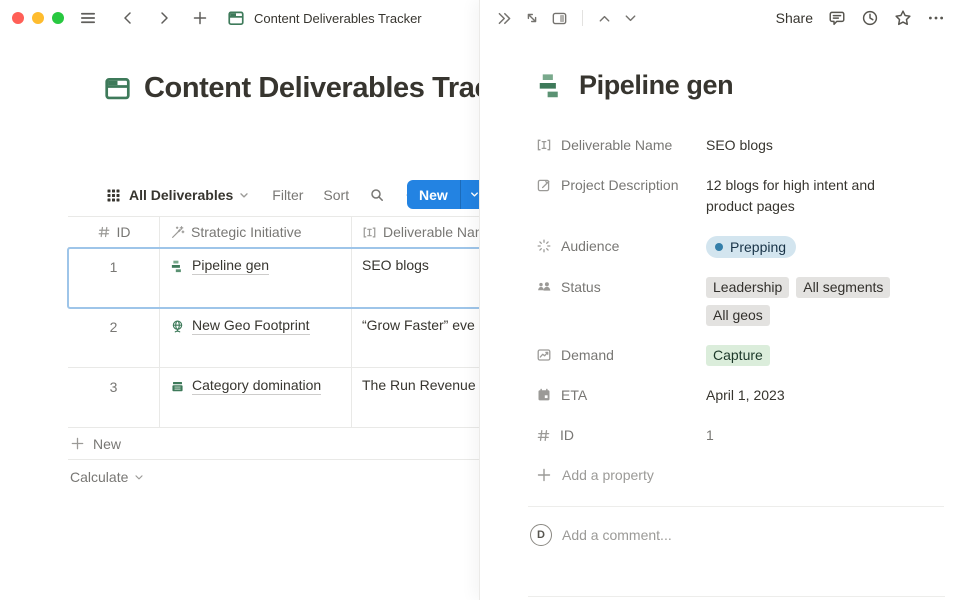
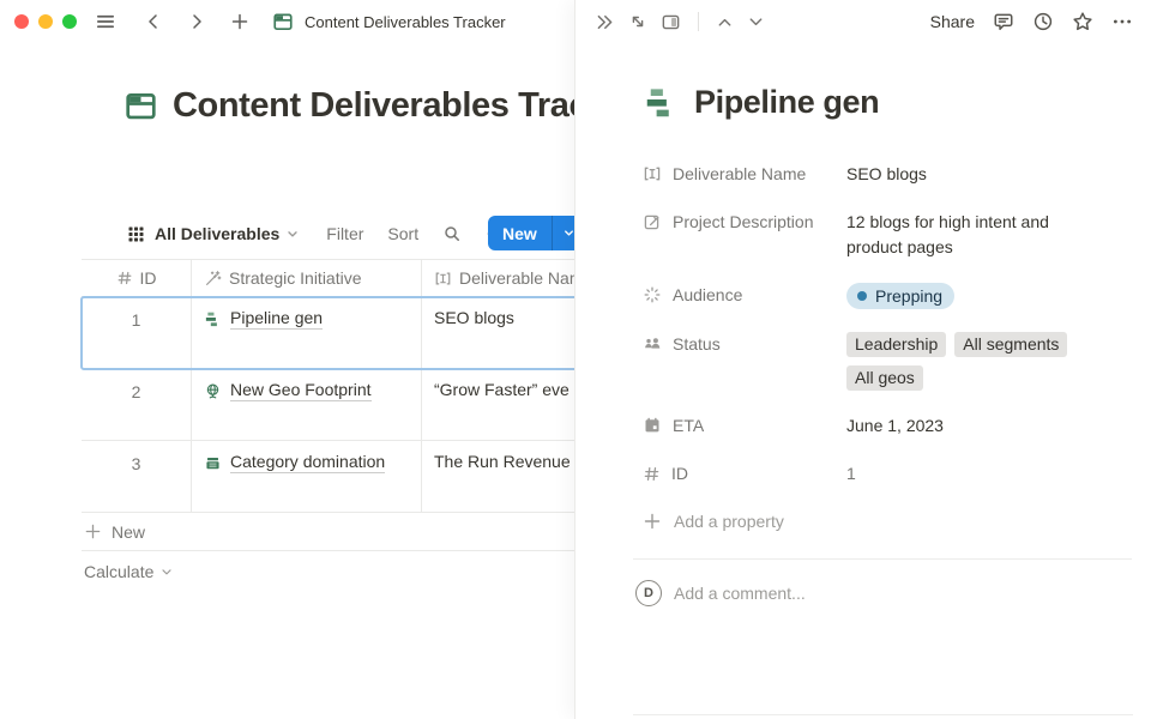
  Content Deliverables Tracker
  Content Deliverables Tra
  All Deliverables
  Filter
  Sort
  New
  ID
  Strategic Initiative
  Deliverable Na
  1
  Pipeline gen
  SEO blogs
  2
  New Geo Footprint
  “Grow Faster” eve
  3
  Category domination
  The Run Revenue
  New
  Calculate
  Share
  Pipeline gen
  Deliverable Name
  SEO blogs
  Project Description
  12 blogs for high intent and product pages
  Audience
  Prepping
  Status
  Leadership
  All segments
  All geos
- Demand
- Capture
  ETA
- April 1, 2023
+ June 1, 2023
  ID
  1
  Add a property
  D
  Add a comment...
